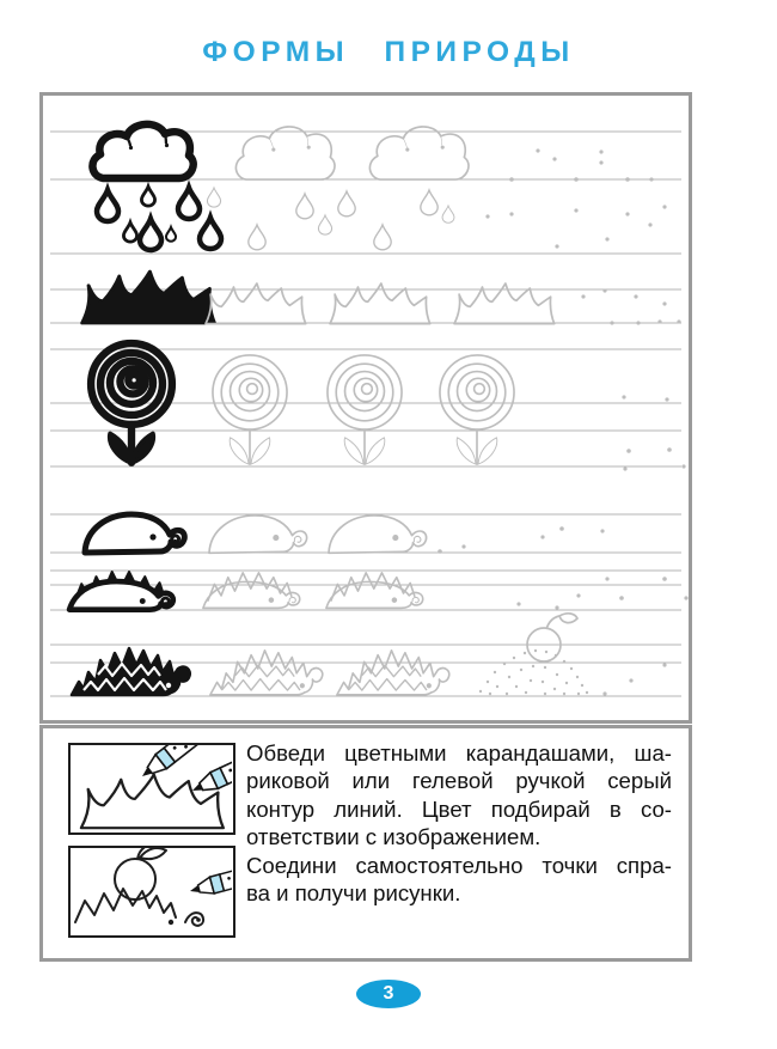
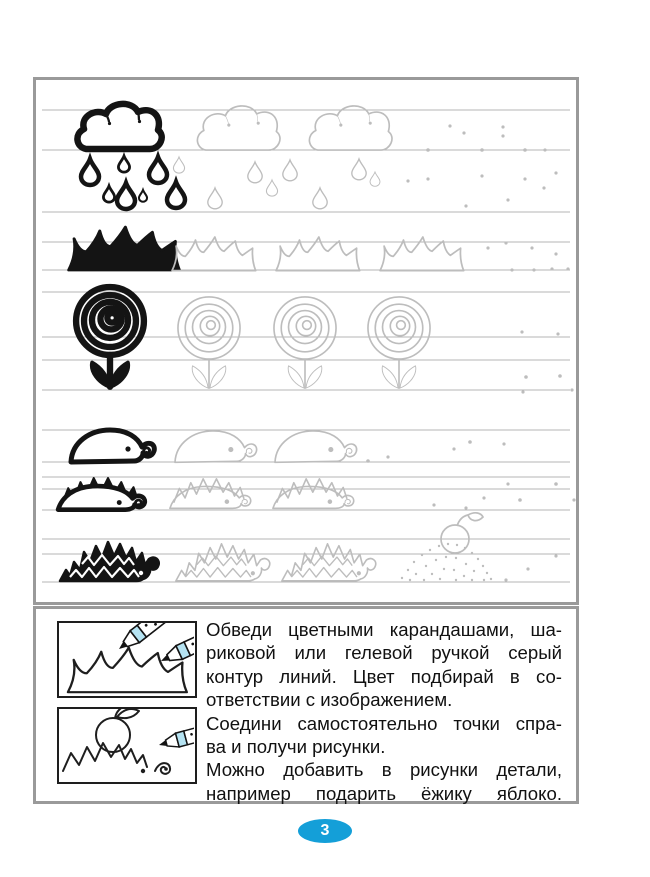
- ФОРМЫ ПРИРОДЫ
  Обведи цветными карандашами, ша-
  риковой или гелевой ручкой серый
  контур линий. Цвет подбирай в со-
  ответствии с изображением.
  Соедини самостоятельно точки спра-
  ва и получи рисунки.
+ Можно добавить в рисунки детали,
+ например подарить ёжику яблоко.
  3
